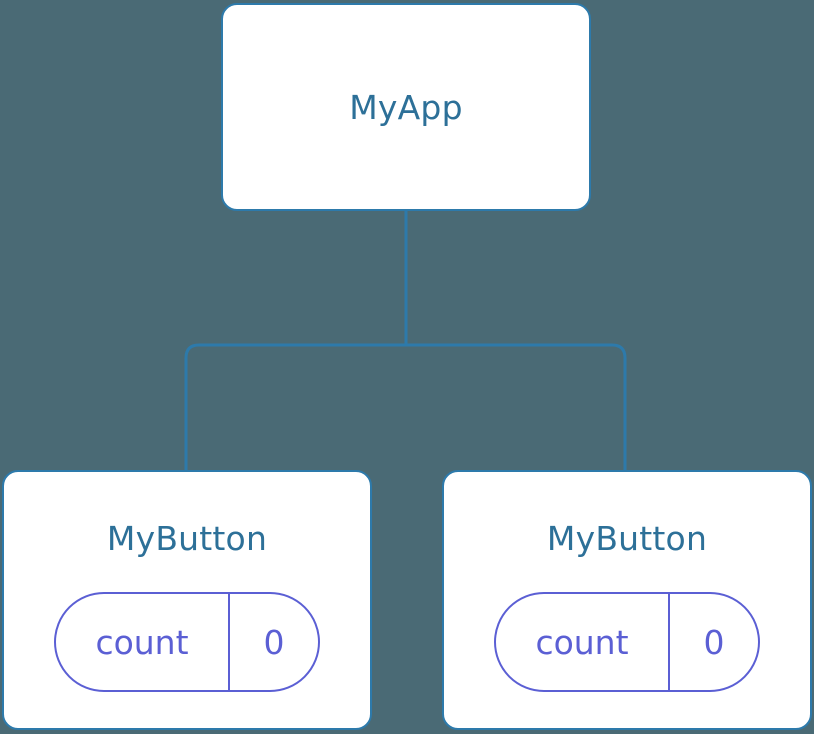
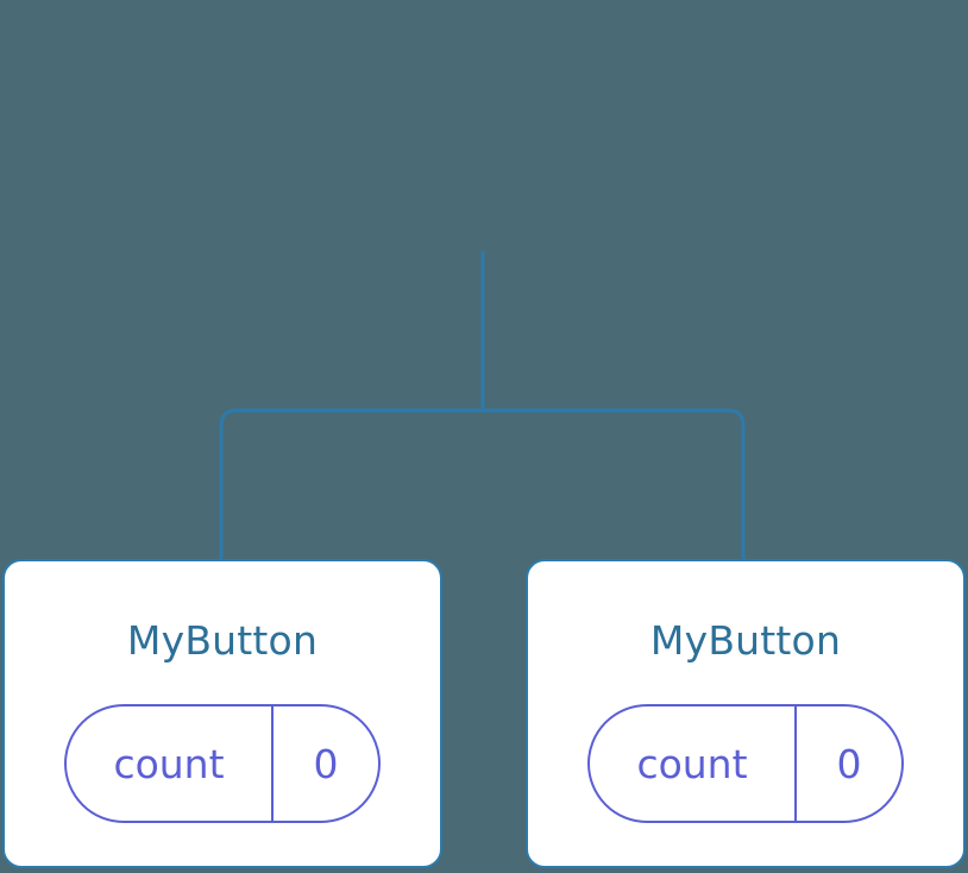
- MyApp
  MyButton
  count
  0
  MyButton
  count
  0
